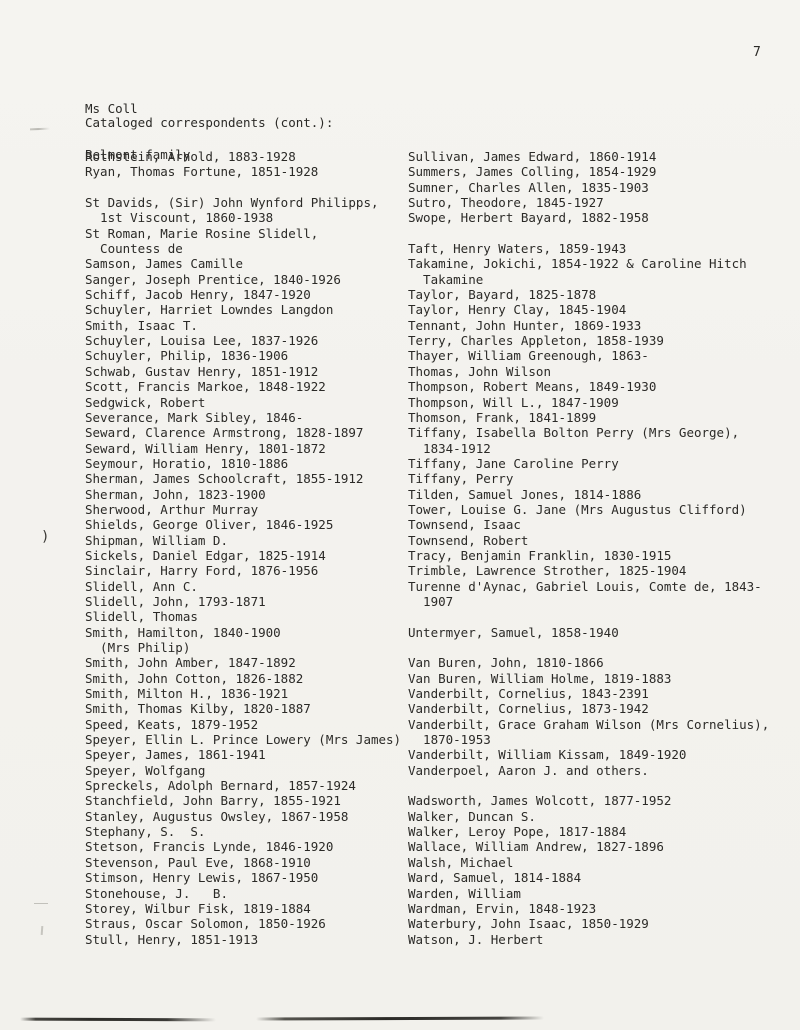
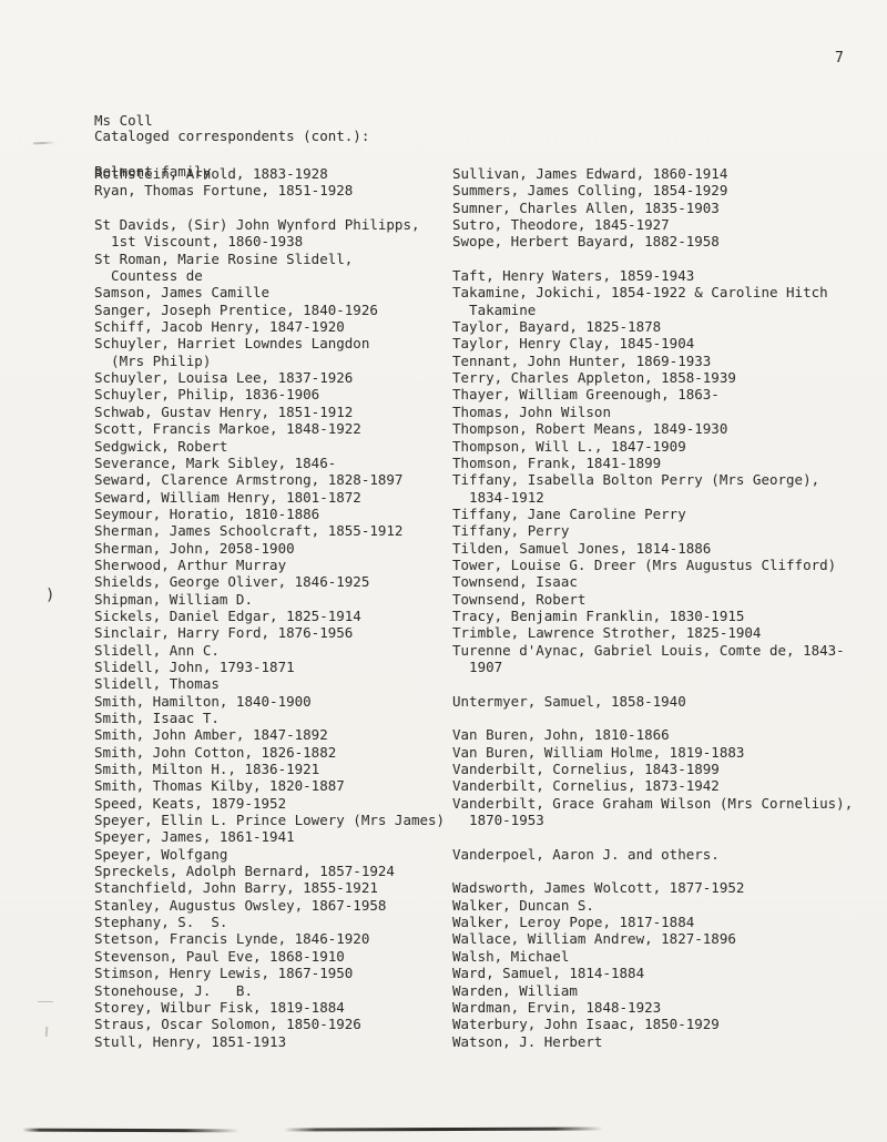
  7
  Ms Coll
  Belmont family
  Cataloged correspondents (cont.):
  Rothstein, Arnold, 1883-1928
  Sullivan, James Edward, 1860-1914
  Ryan, Thomas Fortune, 1851-1928
  Summers, James Colling, 1854-1929
  Sumner, Charles Allen, 1835-1903
  St Davids, (Sir) John Wynford Philipps,
  Sutro, Theodore, 1845-1927
  1st Viscount, 1860-1938
  Swope, Herbert Bayard, 1882-1958
  St Roman, Marie Rosine Slidell,
  Countess de
  Taft, Henry Waters, 1859-1943
  Samson, James Camille
  Takamine, Jokichi, 1854-1922 & Caroline Hitch
  Sanger, Joseph Prentice, 1840-1926
  Takamine
  Schiff, Jacob Henry, 1847-1920
  Taylor, Bayard, 1825-1878
  Schuyler, Harriet Lowndes Langdon
  Taylor, Henry Clay, 1845-1904
- Smith, Isaac T.
+ (Mrs Philip)
  Tennant, John Hunter, 1869-1933
  Schuyler, Louisa Lee, 1837-1926
  Terry, Charles Appleton, 1858-1939
  Schuyler, Philip, 1836-1906
  Thayer, William Greenough, 1863-
  Schwab, Gustav Henry, 1851-1912
  Thomas, John Wilson
  Scott, Francis Markoe, 1848-1922
  Thompson, Robert Means, 1849-1930
  Sedgwick, Robert
  Thompson, Will L., 1847-1909
  Severance, Mark Sibley, 1846-
  Thomson, Frank, 1841-1899
  Seward, Clarence Armstrong, 1828-1897
  Tiffany, Isabella Bolton Perry (Mrs George),
  Seward, William Henry, 1801-1872
  1834-1912
  Seymour, Horatio, 1810-1886
  Tiffany, Jane Caroline Perry
  Sherman, James Schoolcraft, 1855-1912
  Tiffany, Perry
- Sherman, John, 1823-1900
+ Sherman, John, 2058-1900
  Tilden, Samuel Jones, 1814-1886
  Sherwood, Arthur Murray
- Tower, Louise G. Jane (Mrs Augustus Clifford)
+ Tower, Louise G. Dreer (Mrs Augustus Clifford)
  Shields, George Oliver, 1846-1925
  Townsend, Isaac
  Shipman, William D.
  Townsend, Robert
  Sickels, Daniel Edgar, 1825-1914
  Tracy, Benjamin Franklin, 1830-1915
  Sinclair, Harry Ford, 1876-1956
  Trimble, Lawrence Strother, 1825-1904
  Slidell, Ann C.
  Turenne d'Aynac, Gabriel Louis, Comte de, 1843-
  Slidell, John, 1793-1871
  1907
  Slidell, Thomas
  Smith, Hamilton, 1840-1900
  Untermyer, Samuel, 1858-1940
- (Mrs Philip)
+ Smith, Isaac T.
  Smith, John Amber, 1847-1892
  Van Buren, John, 1810-1866
  Smith, John Cotton, 1826-1882
  Van Buren, William Holme, 1819-1883
  Smith, Milton H., 1836-1921
- Vanderbilt, Cornelius, 1843-2391
+ Vanderbilt, Cornelius, 1843-1899
  Smith, Thomas Kilby, 1820-1887
  Vanderbilt, Cornelius, 1873-1942
  Speed, Keats, 1879-1952
  Vanderbilt, Grace Graham Wilson (Mrs Cornelius),
  Speyer, Ellin L. Prince Lowery (Mrs James)
  1870-1953
  Speyer, James, 1861-1941
- Vanderbilt, William Kissam, 1849-1920
  Speyer, Wolfgang
  Vanderpoel, Aaron J. and others.
  Spreckels, Adolph Bernard, 1857-1924
  Stanchfield, John Barry, 1855-1921
  Wadsworth, James Wolcott, 1877-1952
  Stanley, Augustus Owsley, 1867-1958
  Walker, Duncan S.
  Stephany, S. S.
  Walker, Leroy Pope, 1817-1884
  Stetson, Francis Lynde, 1846-1920
  Wallace, William Andrew, 1827-1896
  Stevenson, Paul Eve, 1868-1910
  Walsh, Michael
  Stimson, Henry Lewis, 1867-1950
  Ward, Samuel, 1814-1884
  Stonehouse, J. B.
  Warden, William
  Storey, Wilbur Fisk, 1819-1884
  Wardman, Ervin, 1848-1923
  Straus, Oscar Solomon, 1850-1926
  Waterbury, John Isaac, 1850-1929
  Stull, Henry, 1851-1913
  Watson, J. Herbert
  )
